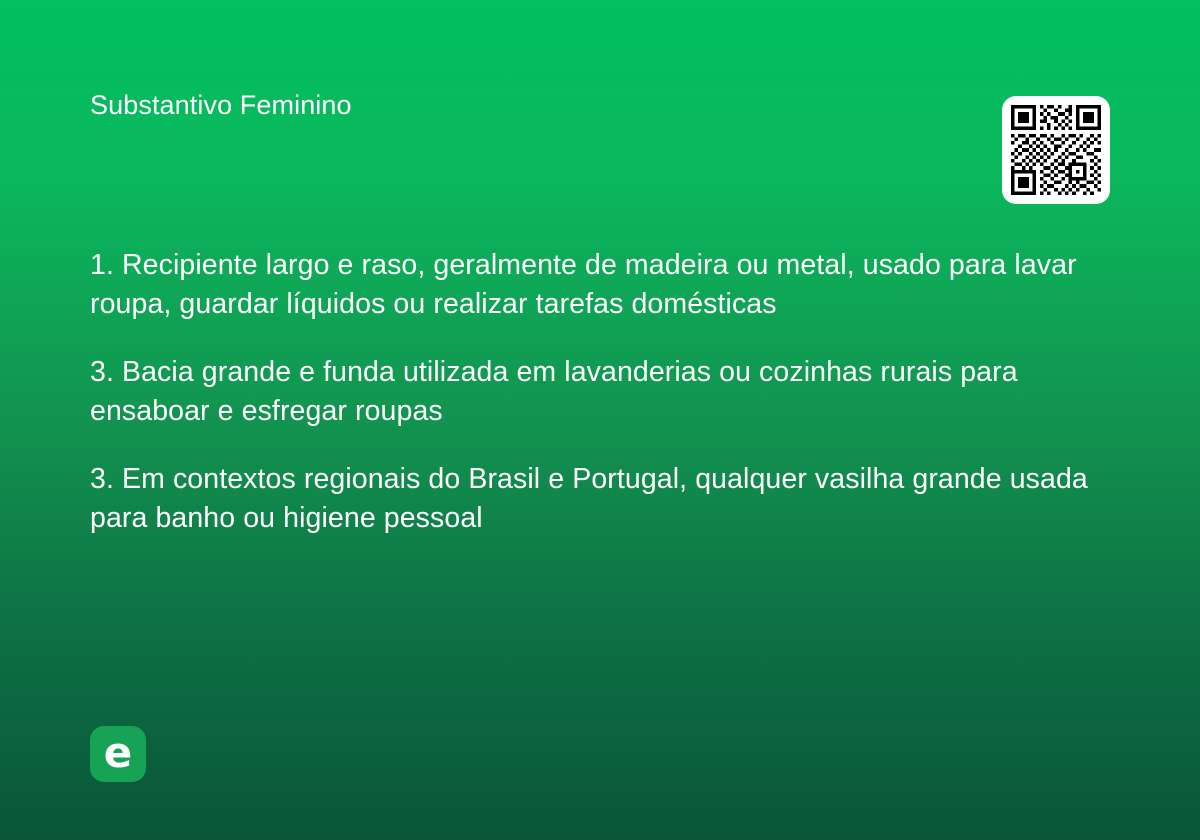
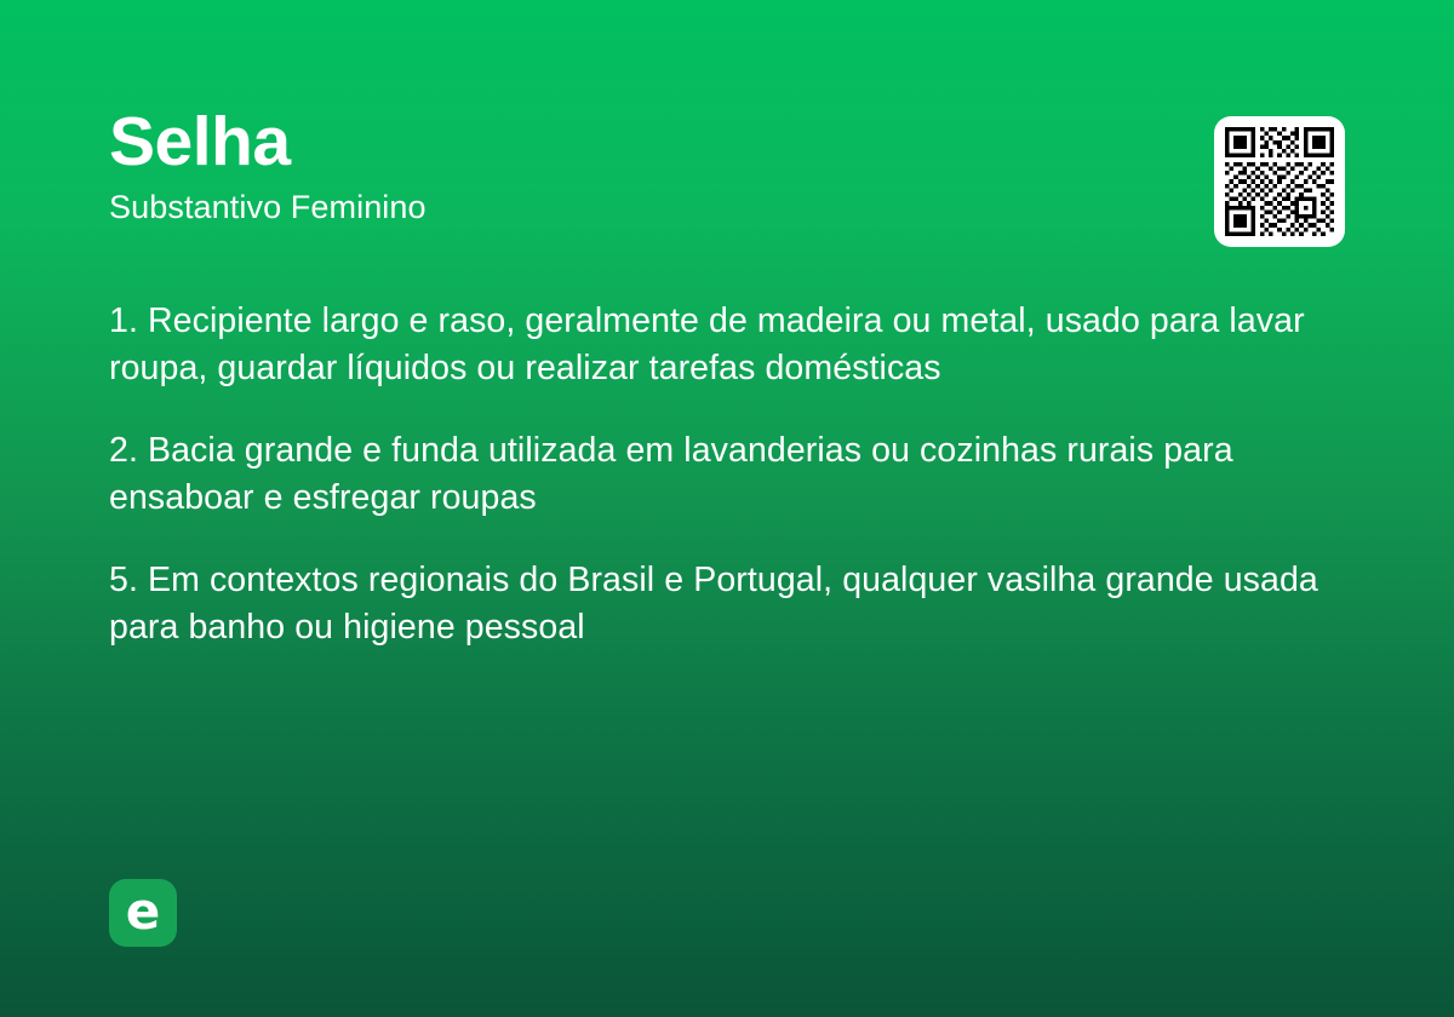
+ Selha
  Substantivo Feminino
  1. Recipiente largo e raso, geralmente de madeira ou metal, usado para lavar roupa, guardar líquidos ou realizar tarefas domésticas
- 3. Bacia grande e funda utilizada em lavanderias ou cozinhas rurais para ensaboar e esfregar roupas
+ 2. Bacia grande e funda utilizada em lavanderias ou cozinhas rurais para ensaboar e esfregar roupas
- 3. Em contextos regionais do Brasil e Portugal, qualquer vasilha grande usada para banho ou higiene pessoal
+ 5. Em contextos regionais do Brasil e Portugal, qualquer vasilha grande usada para banho ou higiene pessoal
  e
